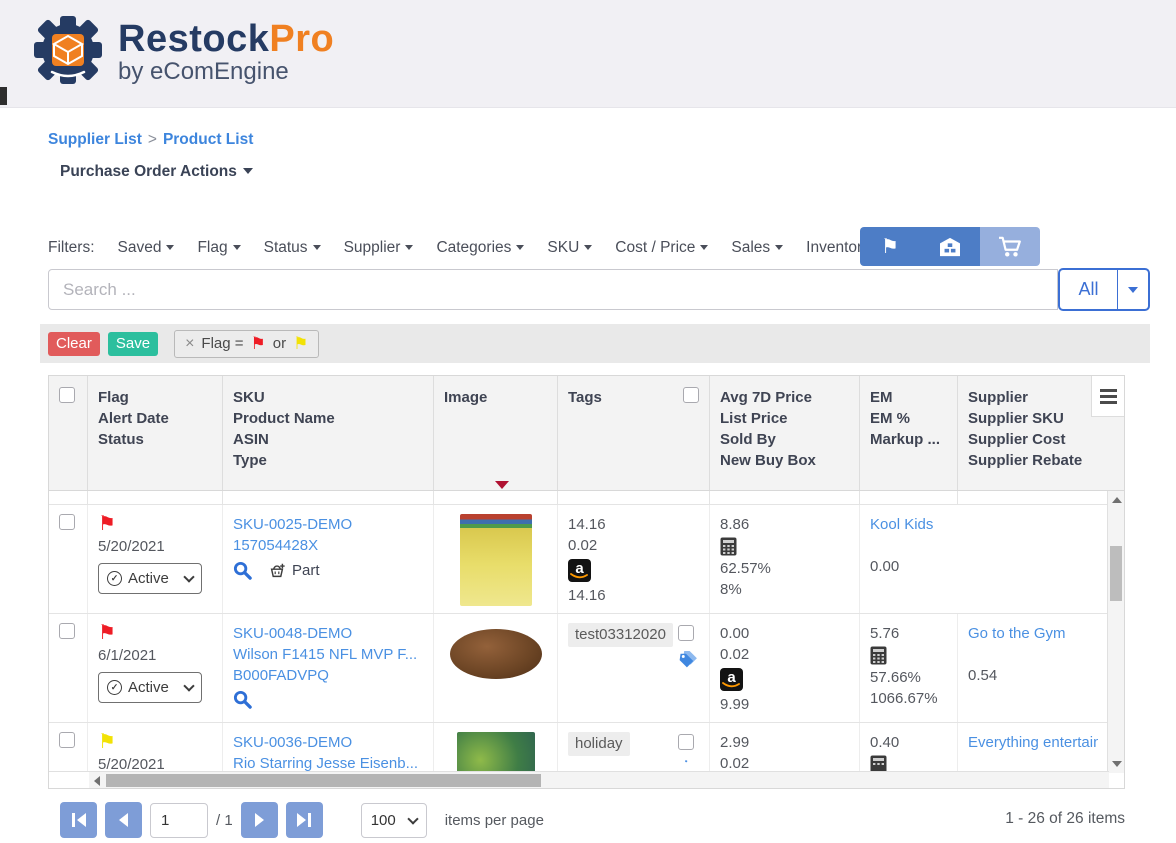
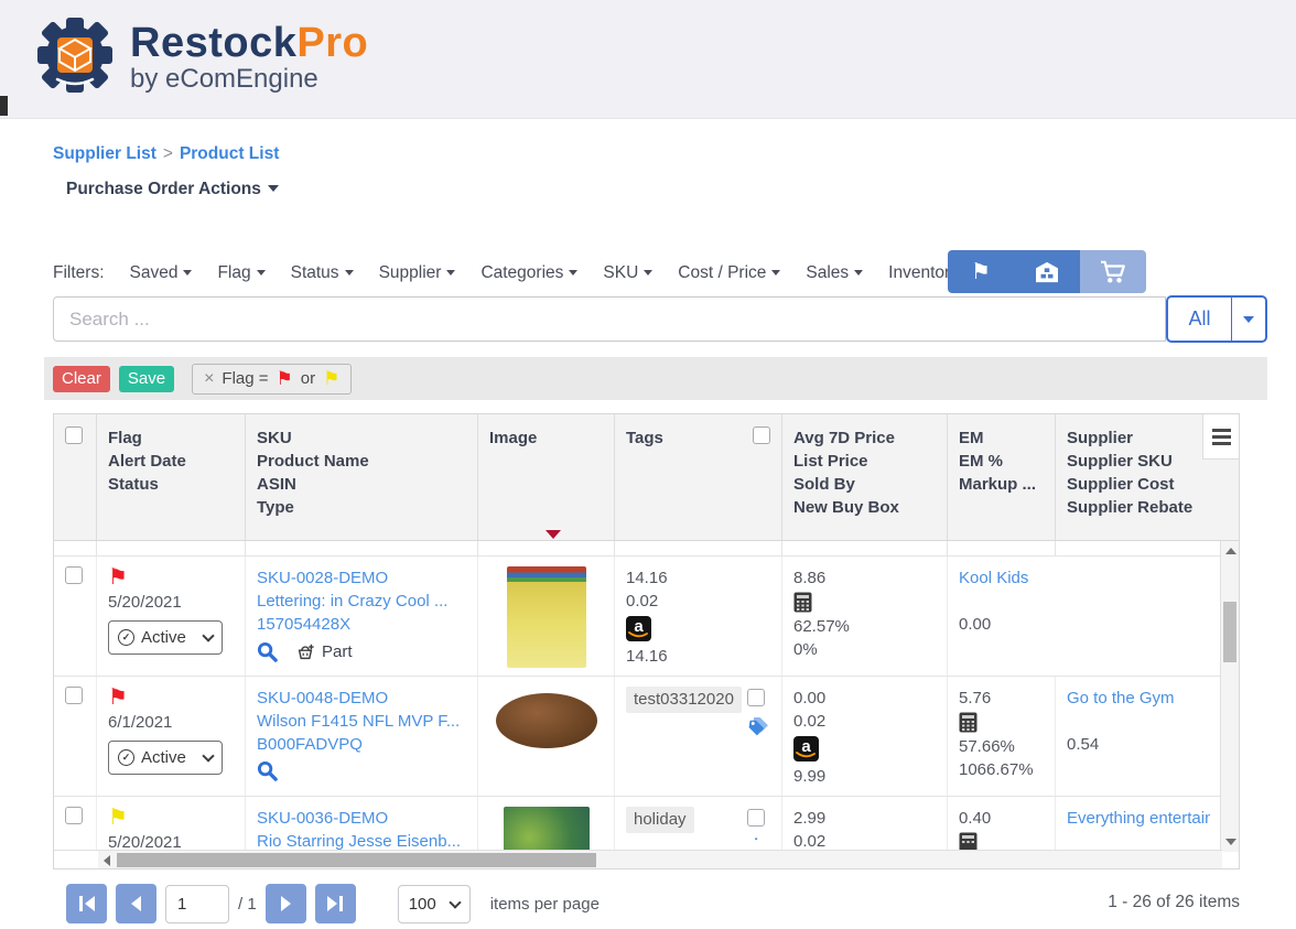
  RestockPro
  by eComEngine
  Supplier List > Product List
  Purchase Order Actions
  Filters:
  Saved
  Flag
  Status
  Supplier
  Categories
  SKU
  Cost / Price
  Sales
  Invento
  ⚑
  Search ...
  All
  Clear
  Save
  ×
  Flag =
  ⚑
  or
  ⚑
  Flag
  Alert Date
  Status
  SKU
  Product Name
  ASIN
  Type
  Image
  Tags
  Avg 7D Price
  List Price
  Sold By
  New Buy Box
  EM
  EM %
  Markup ...
  Supplier
  Supplier SKU
  Supplier Cost
  Supplier Rebate
  ⚑
  5/20/2021
  ✓
  Active
- SKU-0025-DEMO
+ SKU-0028-DEMO
+ Lettering: in Crazy Cool ...
  157054428X
  Part
  14.16
  0.02
  a
  14.16
  8.86
  62.57%
- 8%
+ 0%
  Kool Kids
  0.00
  ⚑
  6/1/2021
  ✓
  Active
  SKU-0048-DEMO
  Wilson F1415 NFL MVP F...
  B000FADVPQ
  test03312020
  0.00
  0.02
  a
  9.99
  5.76
  57.66%
  1066.67%
  Go to the Gym
  0.54
  ⚑
  5/20/2021
  SKU-0036-DEMO
  Rio Starring Jesse Eisenb...
  holiday
  2.99
  0.02
  0.40
  Everything entertain
  1
  / 1
  100
  items per page
  1 - 26 of 26 items
